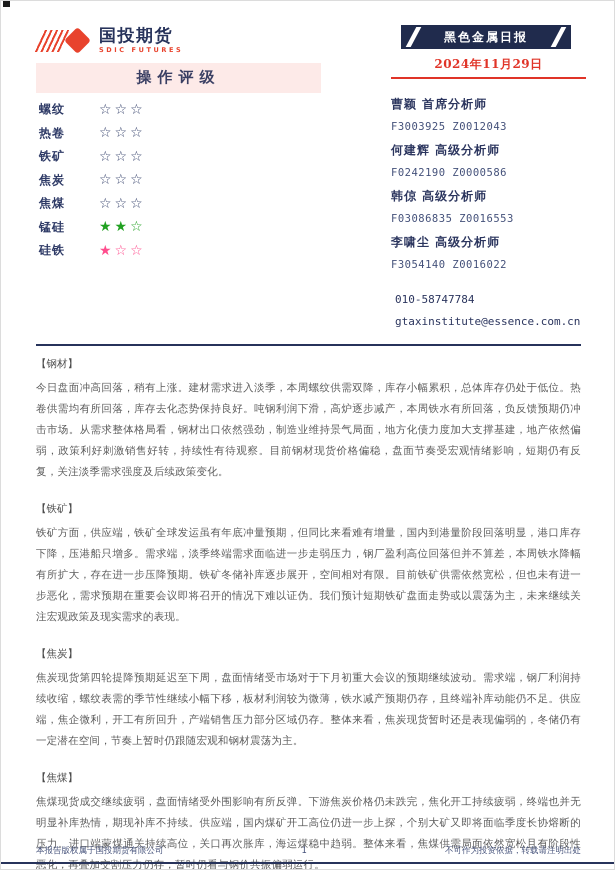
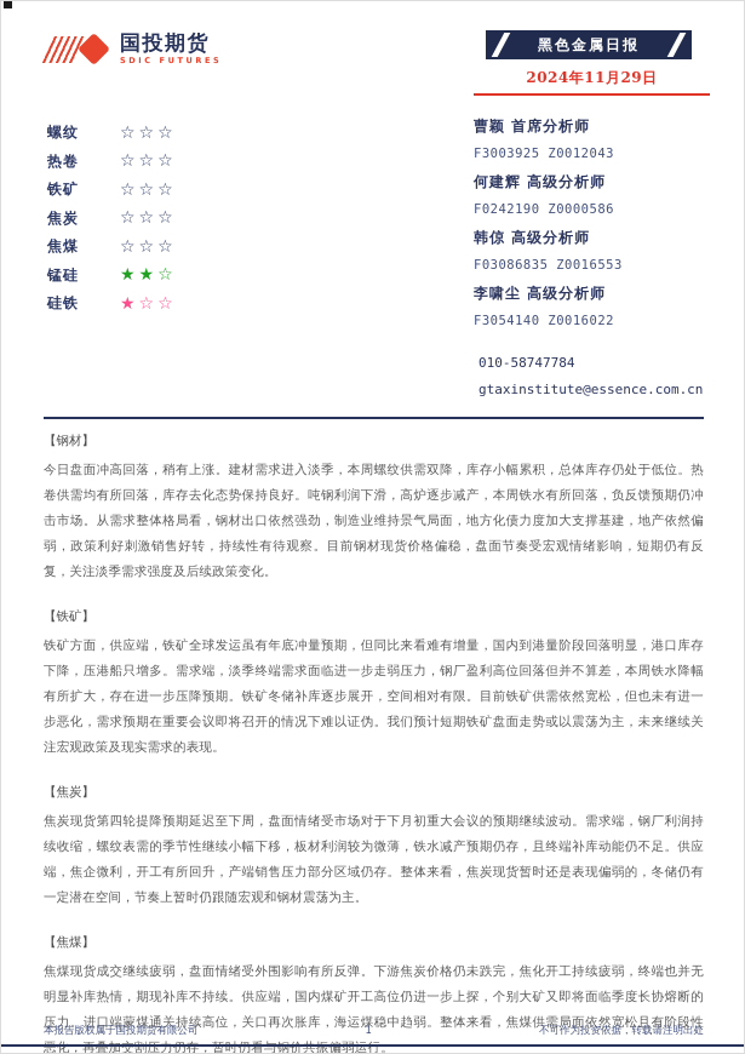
  国投期货
  SDIC FUTURES
  黑色金属日报
  2024年11月29日
- 操作评级
  螺纹
  ☆☆☆
  热卷
  ☆☆☆
  铁矿
  ☆☆☆
  焦炭
  ☆☆☆
  焦煤
  ☆☆☆
  锰硅
  ★★☆
  硅铁
  ★☆☆
  曹颖 首席分析师
  F3003925 Z0012043
  何建辉 高级分析师
  F0242190 Z0000586
  韩倞 高级分析师
  F03086835 Z0016553
  李啸尘 高级分析师
  F3054140 Z0016022
  010-58747784
  gtaxinstitute@essence.com.cn
  【钢材】
  今日盘面冲高回落，稍有上涨。建材需求进入淡季，本周螺纹供需双降，库存小幅累积，总体库存仍处于低位。热卷供需均有所回落，库存去化态势保持良好。吨钢利润下滑，高炉逐步减产，本周铁水有所回落，负反馈预期仍冲击市场。从需求整体格局看，钢材出口依然强劲，制造业维持景气局面，地方化债力度加大支撑基建，地产依然偏弱，政策利好刺激销售好转，持续性有待观察。目前钢材现货价格偏稳，盘面节奏受宏观情绪影响，短期仍有反复，关注淡季需求强度及后续政策变化。
  【铁矿】
  铁矿方面，供应端，铁矿全球发运虽有年底冲量预期，但同比来看难有增量，国内到港量阶段回落明显，港口库存下降，压港船只增多。需求端，淡季终端需求面临进一步走弱压力，钢厂盈利高位回落但并不算差，本周铁水降幅有所扩大，存在进一步压降预期。铁矿冬储补库逐步展开，空间相对有限。目前铁矿供需依然宽松，但也未有进一步恶化，需求预期在重要会议即将召开的情况下难以证伪。我们预计短期铁矿盘面走势或以震荡为主，未来继续关注宏观政策及现实需求的表现。
  【焦炭】
  焦炭现货第四轮提降预期延迟至下周，盘面情绪受市场对于下月初重大会议的预期继续波动。需求端，钢厂利润持续收缩，螺纹表需的季节性继续小幅下移，板材利润较为微薄，铁水减产预期仍存，且终端补库动能仍不足。供应端，焦企微利，开工有所回升，产端销售压力部分区域仍存。整体来看，焦炭现货暂时还是表现偏弱的，冬储仍有一定潜在空间，节奏上暂时仍跟随宏观和钢材震荡为主。
  【焦煤】
  焦煤现货成交继续疲弱，盘面情绪受外围影响有所反弹。下游焦炭价格仍未跌完，焦化开工持续疲弱，终端也并无明显补库热情，期现补库不持续。供应端，国内煤矿开工高位仍进一步上探，个别大矿又即将面临季度长协熔断的压力。进口端蒙煤通关持续高位，关口再次胀库，海运煤稳中趋弱。整体来看，焦煤供需局面依然宽松且有阶段性恶化，再叠加交割压力仍存，暂时仍看与钢价共振偏弱运行。
  本报告版权属于国投期货有限公司
  1
  不可作为投资依据，转载请注明出处
